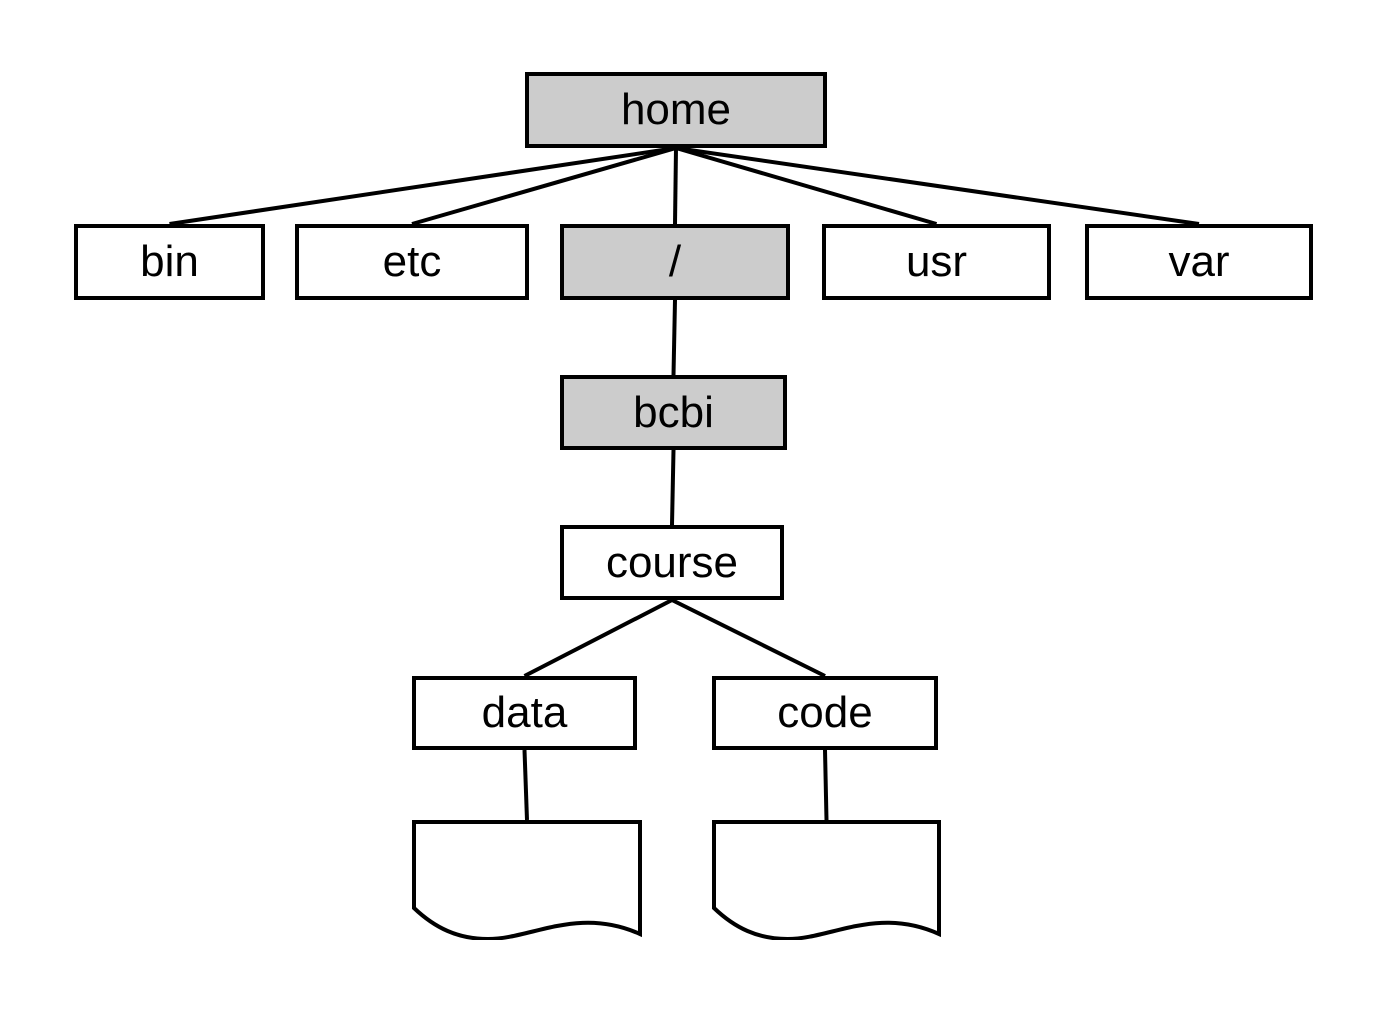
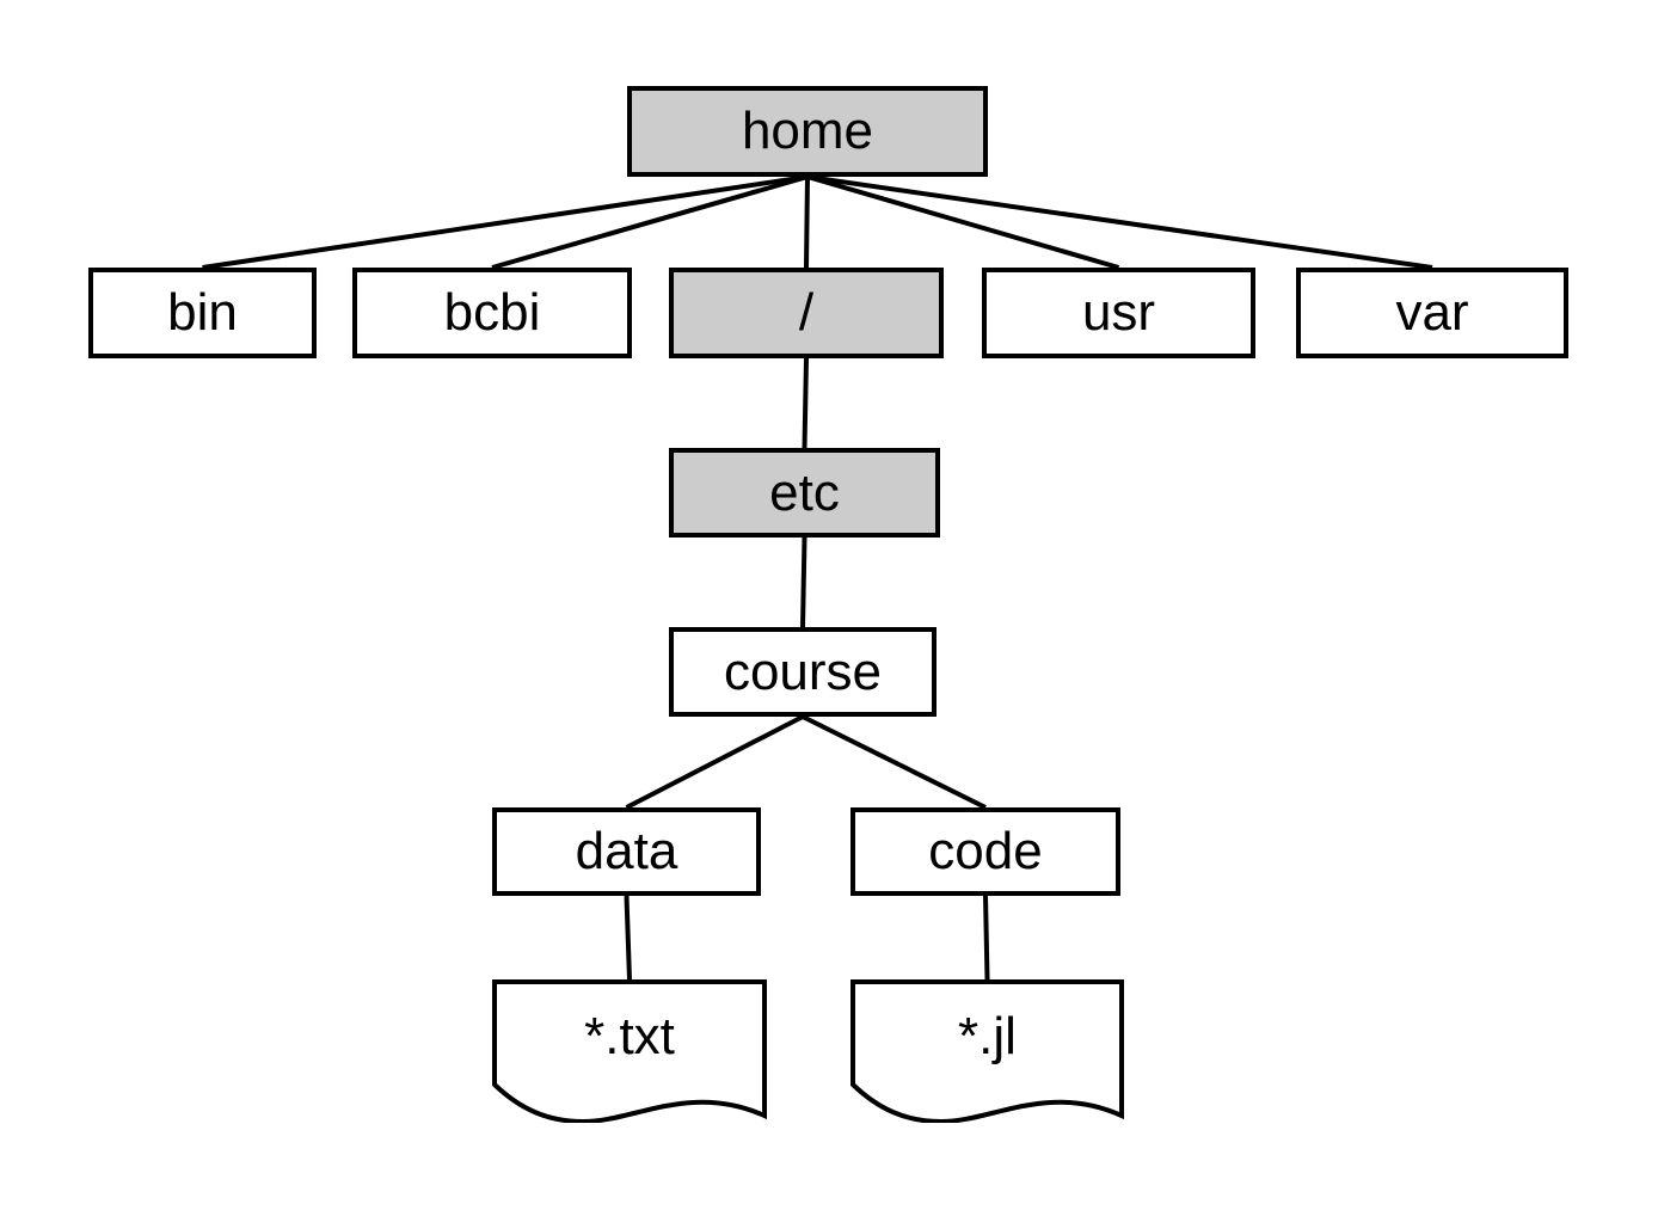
  home
  bin
- etc
+ bcbi
  /
  usr
  var
- bcbi
+ etc
  course
  data
  code
+ *.txt
+ *.jl
